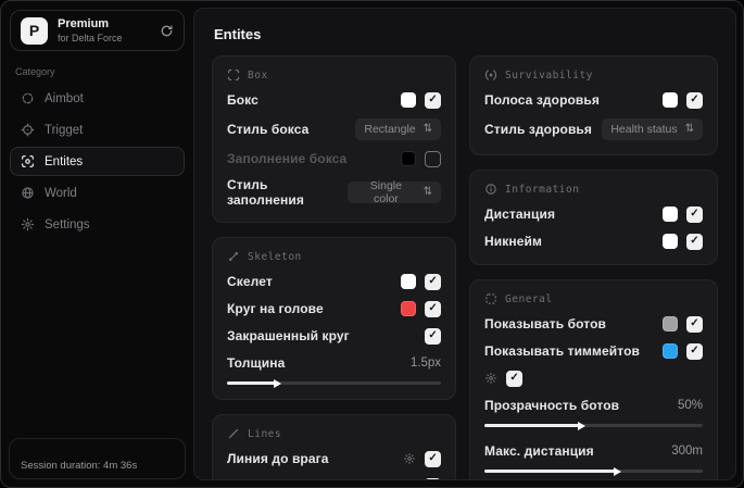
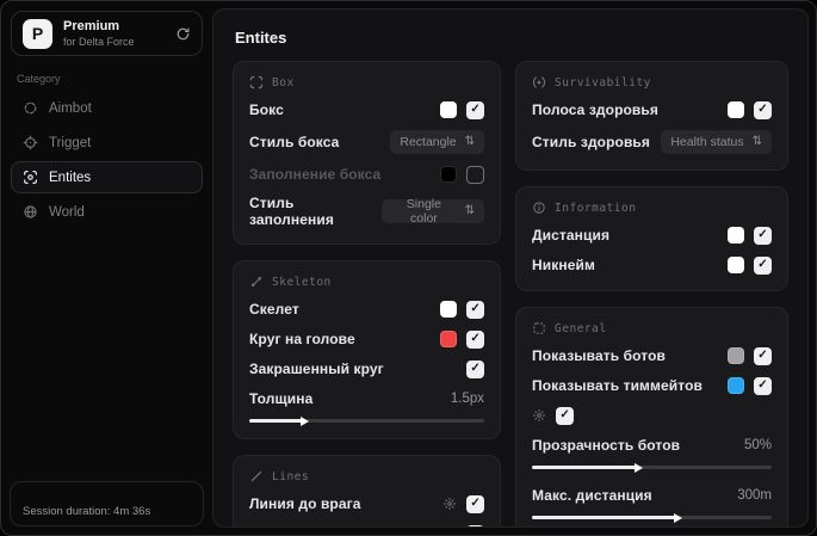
  P
  Premium
  for Delta Force
  Category
  Aimbot
  Trigget
  Entites
  World
- Settings
  Session duration: 4m 36s
  Entites
  Box
  Бокс
  ✓
  Стиль бокса
  Rectangle
  ⇅
  Заполнение бокса
  Стиль заполнения
  Single color
  ⇅
  Skeleton
  Скелет
  ✓
  Круг на голове
  ✓
  Закрашенный круг
  ✓
  Толщина
  1.5px
  Lines
  Линия до врага
  ✓
  Survivability
  Полоса здоровья
  ✓
  Стиль здоровья
  Health status
  ⇅
  Information
  Дистанция
  ✓
  Никнейм
  ✓
  General
  Показывать ботов
  ✓
  Показывать тиммейтов
  ✓
  ✓
  Прозрачность ботов
  50%
  Макс. дистанция
  300m
